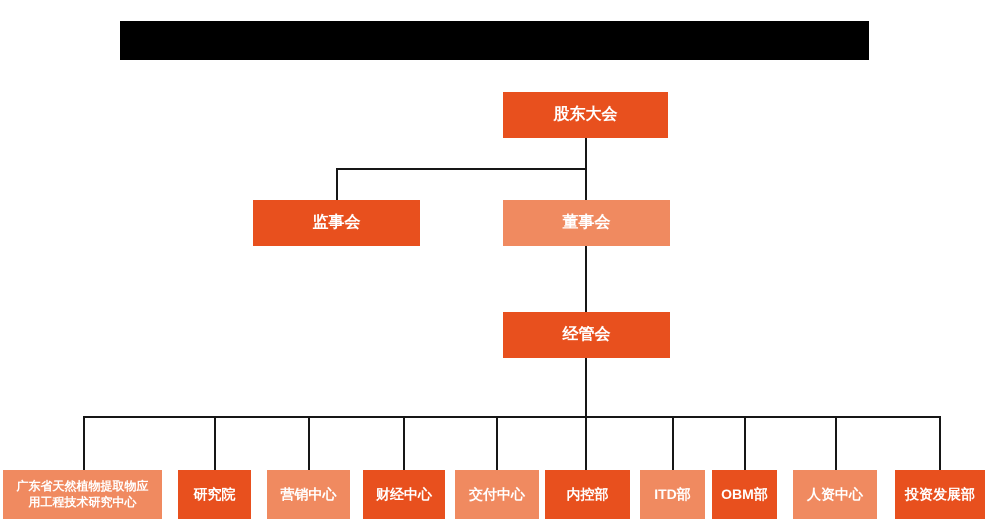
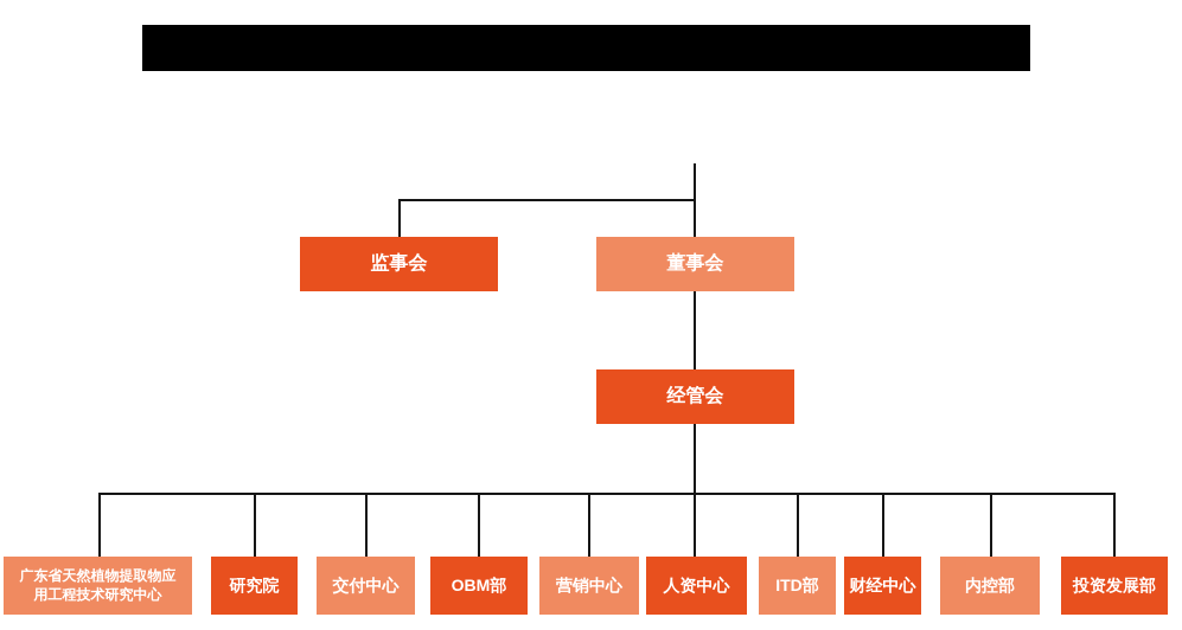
- 股东大会
  监事会
  董事会
  经管会
  广东省天然植物提取物应
  用工程技术研究中心
  研究院
- 营销中心
+ 交付中心
- 财经中心
+ OBM部
- 交付中心
+ 营销中心
- 内控部
+ 人资中心
  ITD部
- OBM部
+ 财经中心
- 人资中心
+ 内控部
  投资发展部
